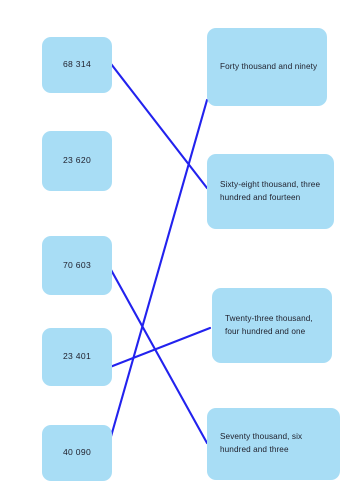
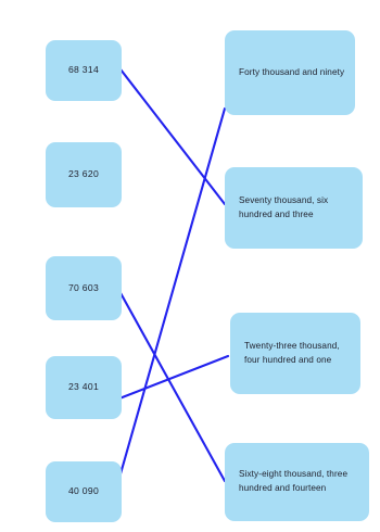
  68 314
  23 620
  70 603
  23 401
  40 090
  Forty thousand and ninety
- Sixty-eight thousand, three hundred and fourteen
+ Seventy thousand, six hundred and three
  Twenty-three thousand, four hundred and one
- Seventy thousand, six hundred and three
+ Sixty-eight thousand, three hundred and fourteen
